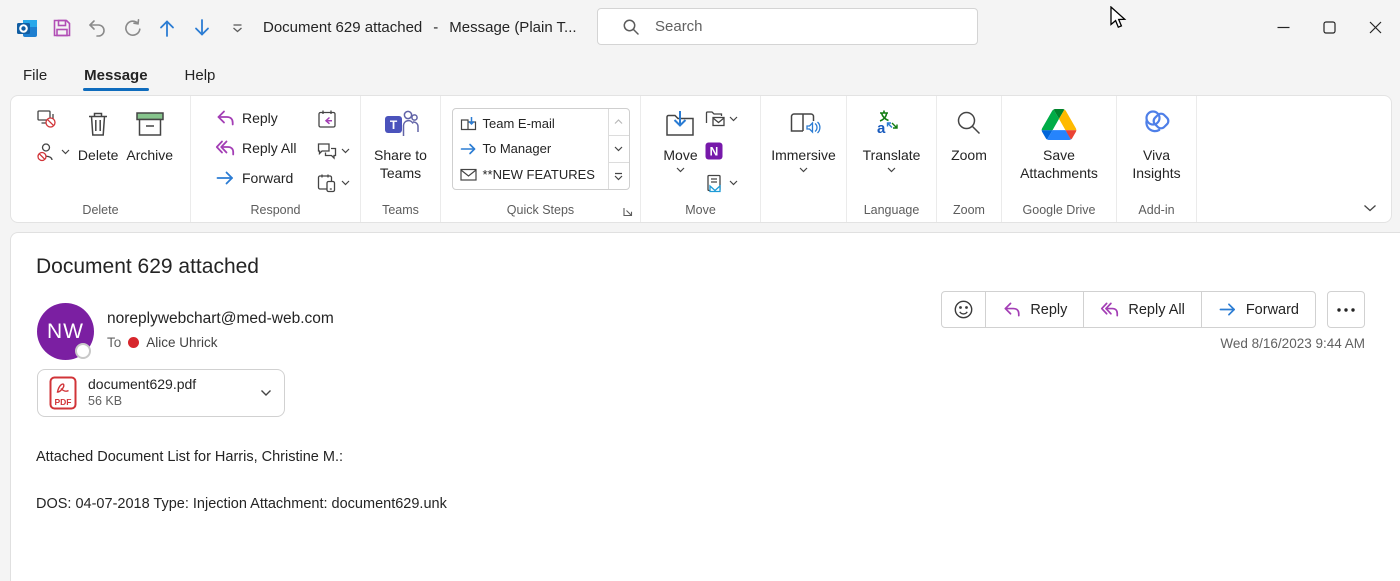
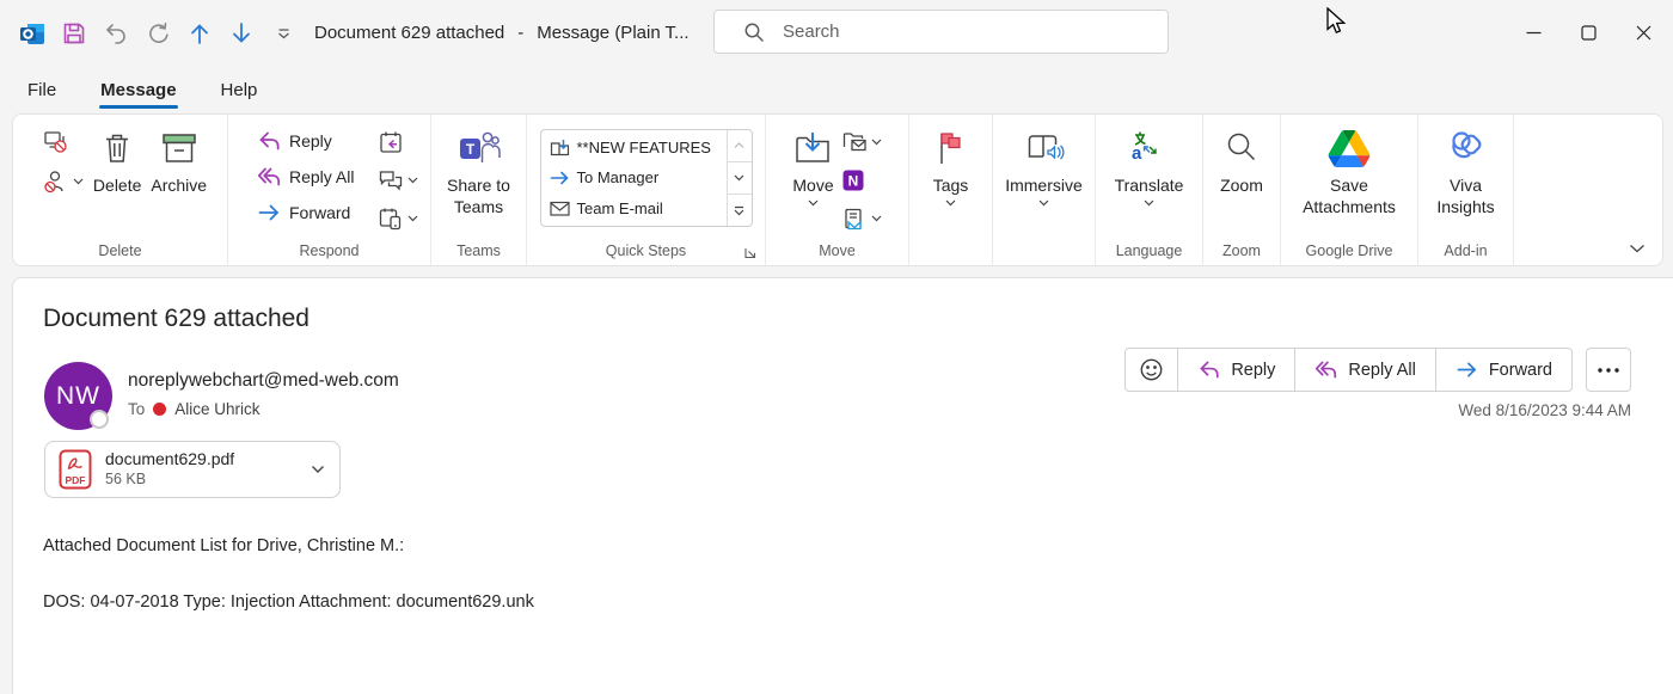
  Document 629 attached
  -
  Message (Plain T...
  Search
  File
  Message
  Help
  Delete
  Archive
  Delete
  Reply
  Reply All
  Forward
  Respond
  T
  Share to Teams
  Teams
- Team E-mail
+ **NEW FEATURES
  To Manager
- **NEW FEATURES
+ Team E-mail
  Quick Steps
  Move
  N
  Move
+ Tags
  Immersive
  a
  Translate
  Language
  Zoom
  Zoom
  Save Attachments
  Google Drive
  Viva Insights
  Add-in
  Document 629 attached
  NW
  noreplywebchart@med-web.com
  To
  Alice Uhrick
  Reply
  Reply All
  Forward
  Wed 8/16/2023 9:44 AM
  PDF
  document629.pdf
  56 KB
- Attached Document List for Harris, Christine M.:
+ Attached Document List for Drive, Christine M.:
  DOS: 04-07-2018 Type: Injection Attachment: document629.unk
